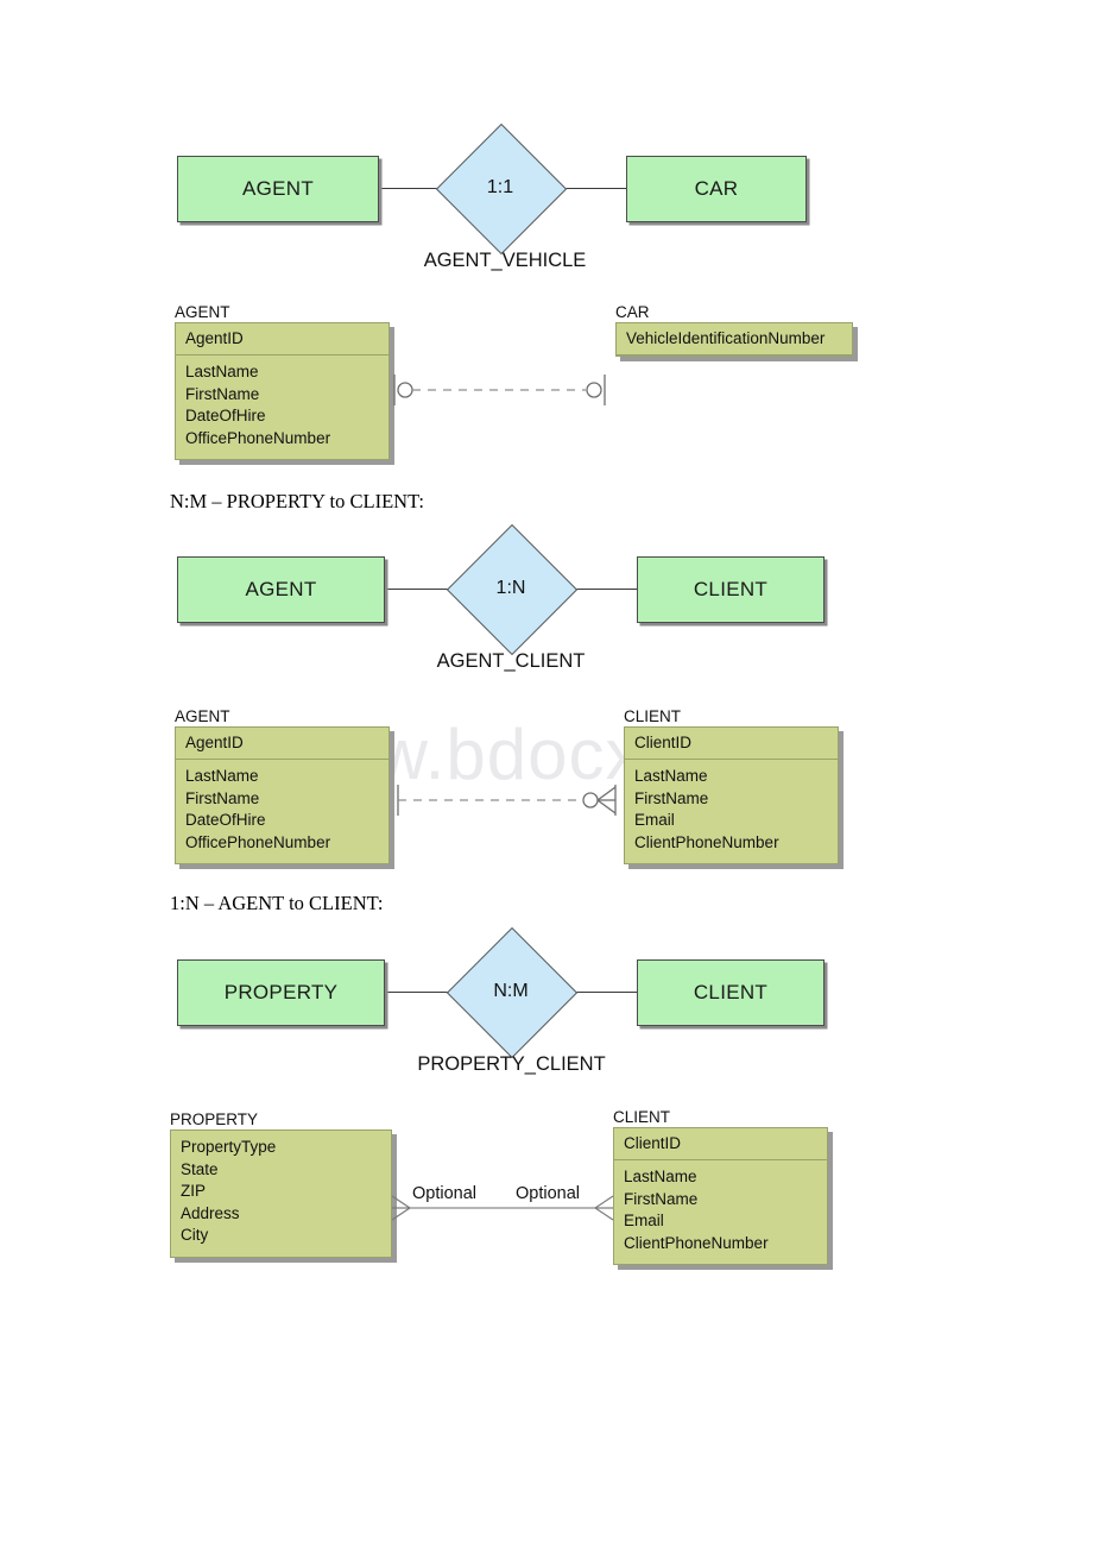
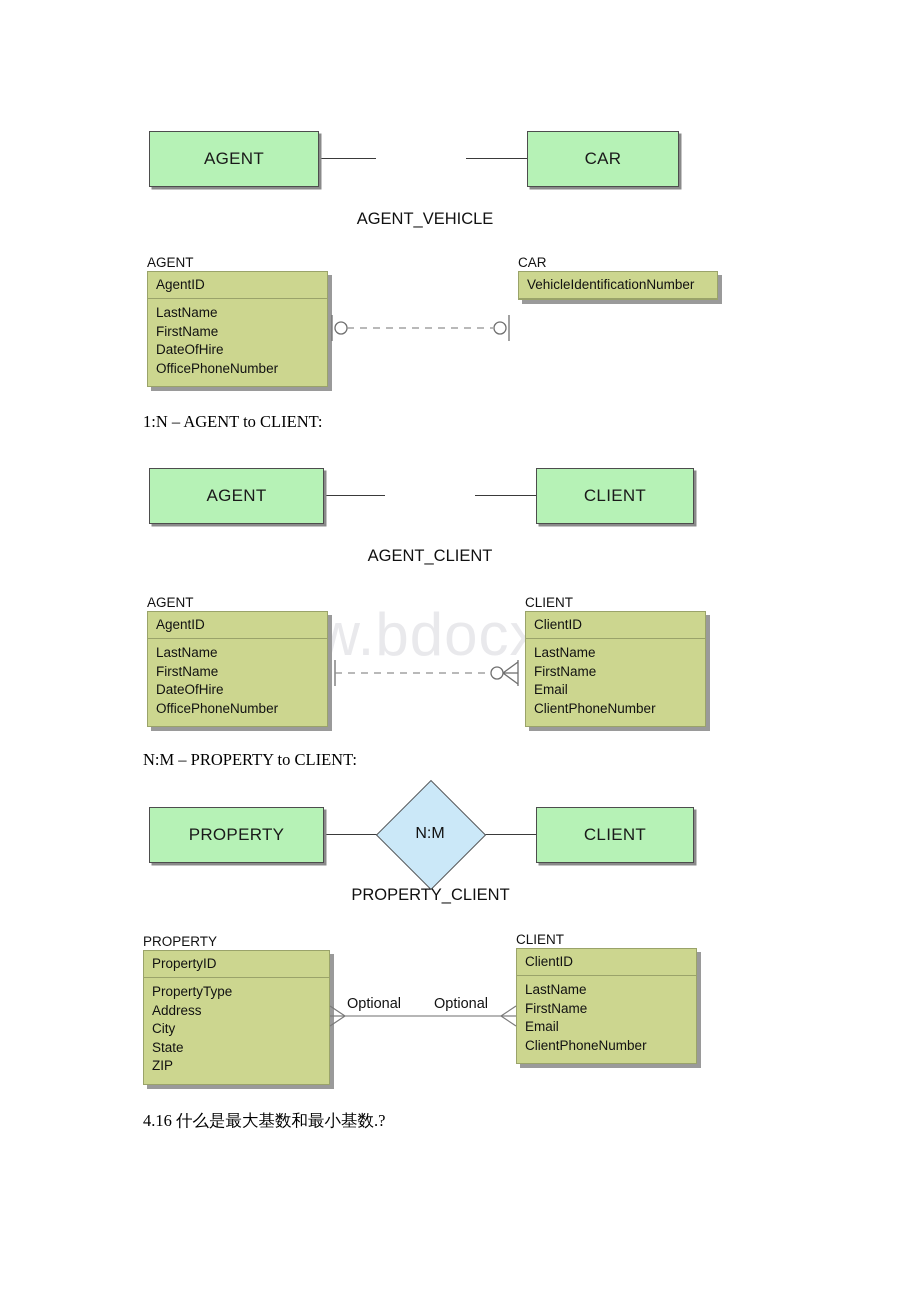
  AGENT
- 1:1
  CAR
  AGENT_VEHICLE
  AGENT
  AgentID
  LastName
  FirstName
  DateOfHire
  OfficePhoneNumber
  CAR
  VehicleIdentificationNumber
- N:M – PROPERTY to CLIENT:
+ 1:N – AGENT to CLIENT:
  AGENT
- 1:N
  CLIENT
  AGENT_CLIENT
  AGENT
  AgentID
  LastName
  FirstName
  DateOfHire
  OfficePhoneNumber
  CLIENT
  ClientID
  LastName
  FirstName
  Email
  ClientPhoneNumber
- 1:N – AGENT to CLIENT:
+ N:M – PROPERTY to CLIENT:
  PROPERTY
  N:M
  CLIENT
  PROPERTY_CLIENT
  PROPERTY
+ PropertyID
  PropertyType
- State
+ Address
- ZIP
+ City
- Address
+ State
- City
+ ZIP
  Optional
  Optional
  CLIENT
  ClientID
  LastName
  FirstName
  Email
  ClientPhoneNumber
+ 4.16 什么是最大基数和最小基数.?
